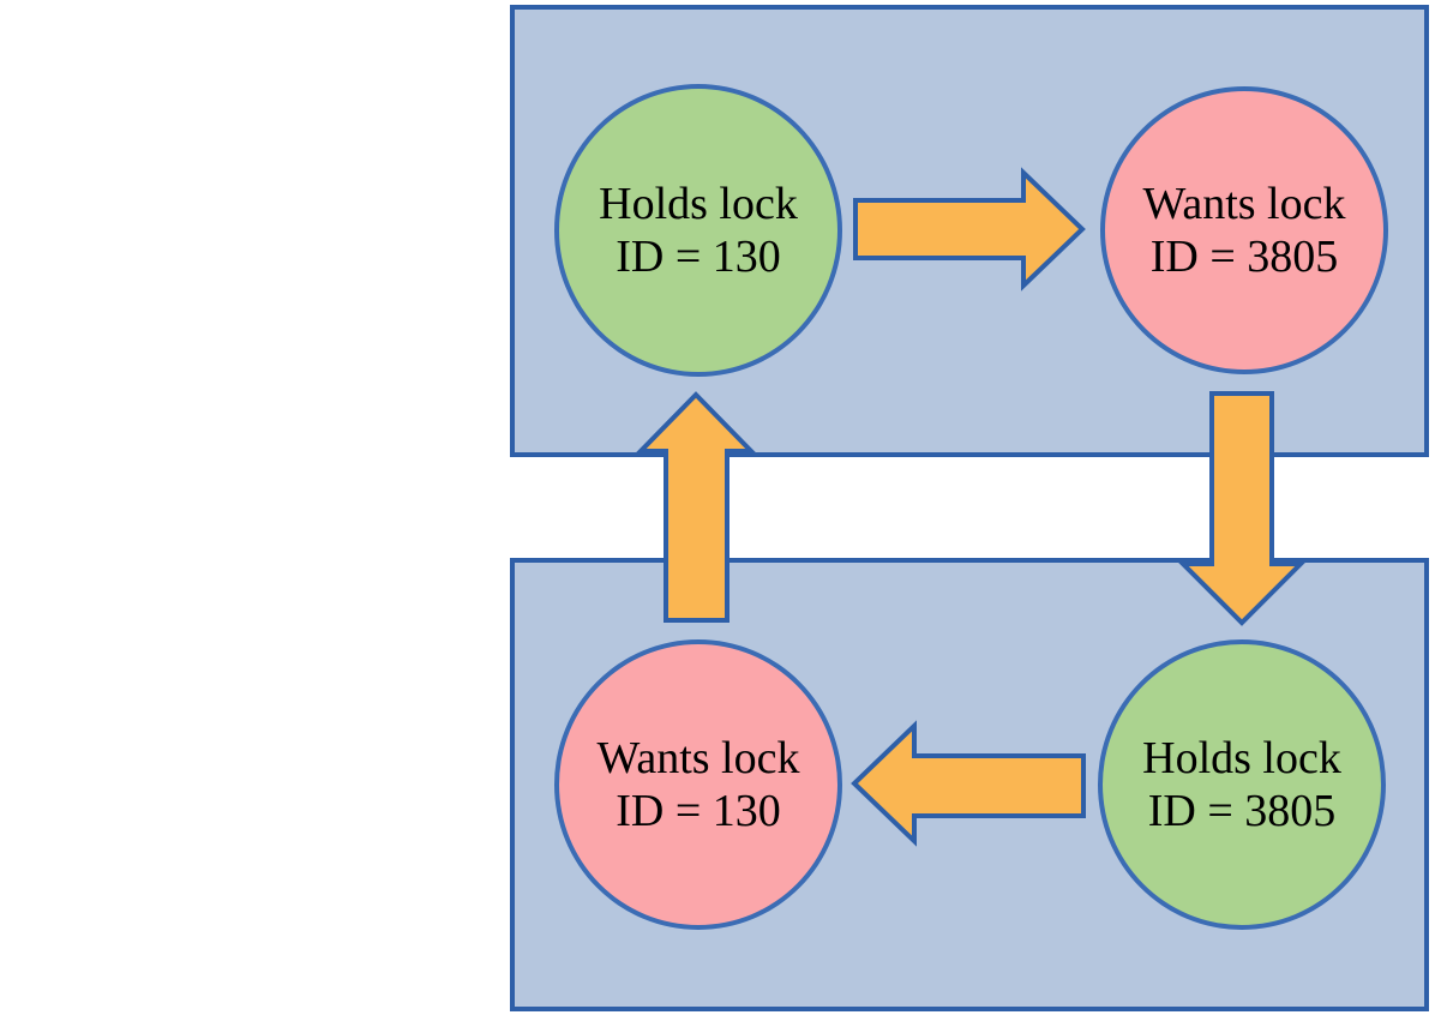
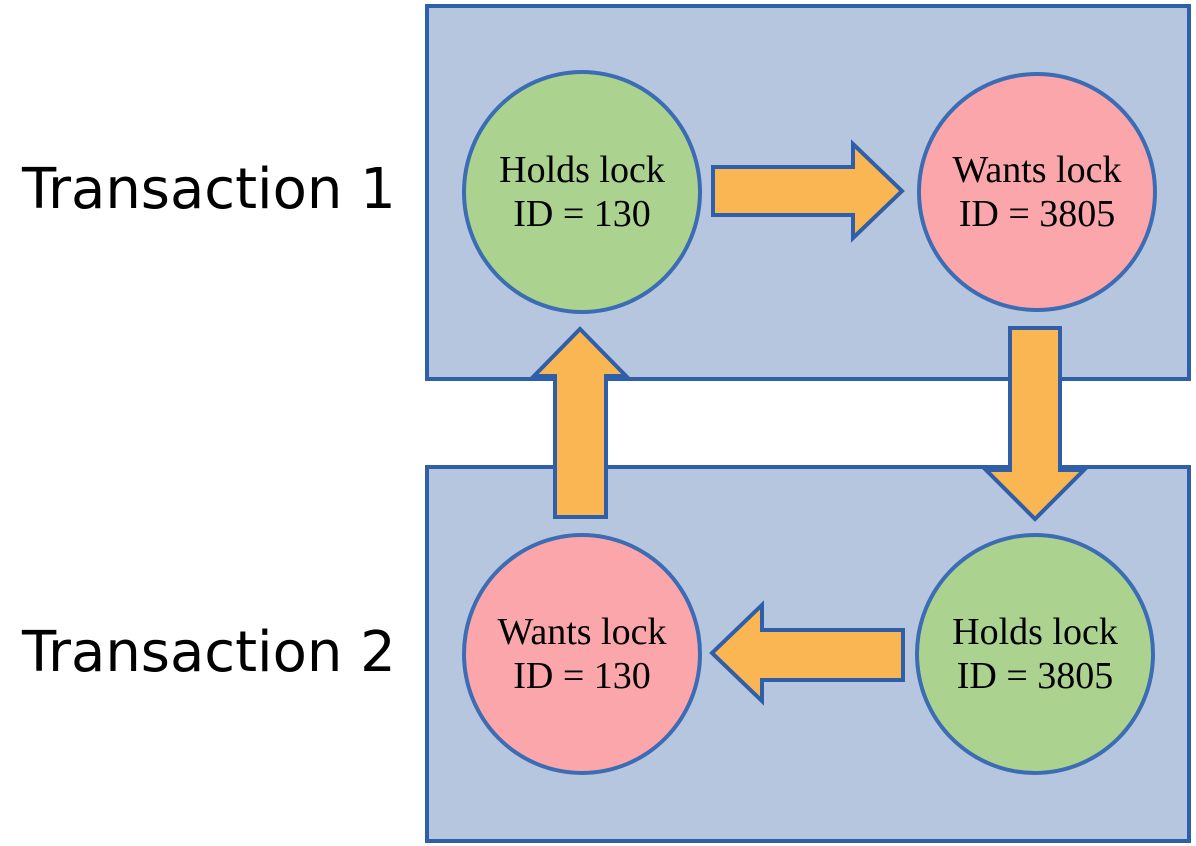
+ Transaction 1
+ Transaction 2
  Holds lock
  ID = 130
  Wants lock
  ID = 3805
  Wants lock
  ID = 130
  Holds lock
  ID = 3805
